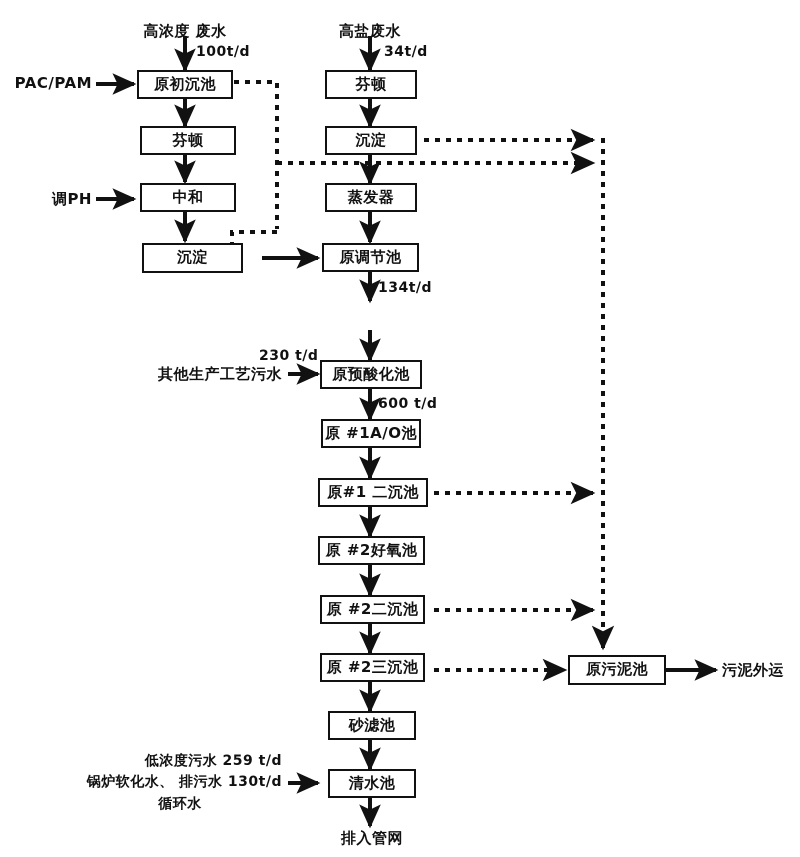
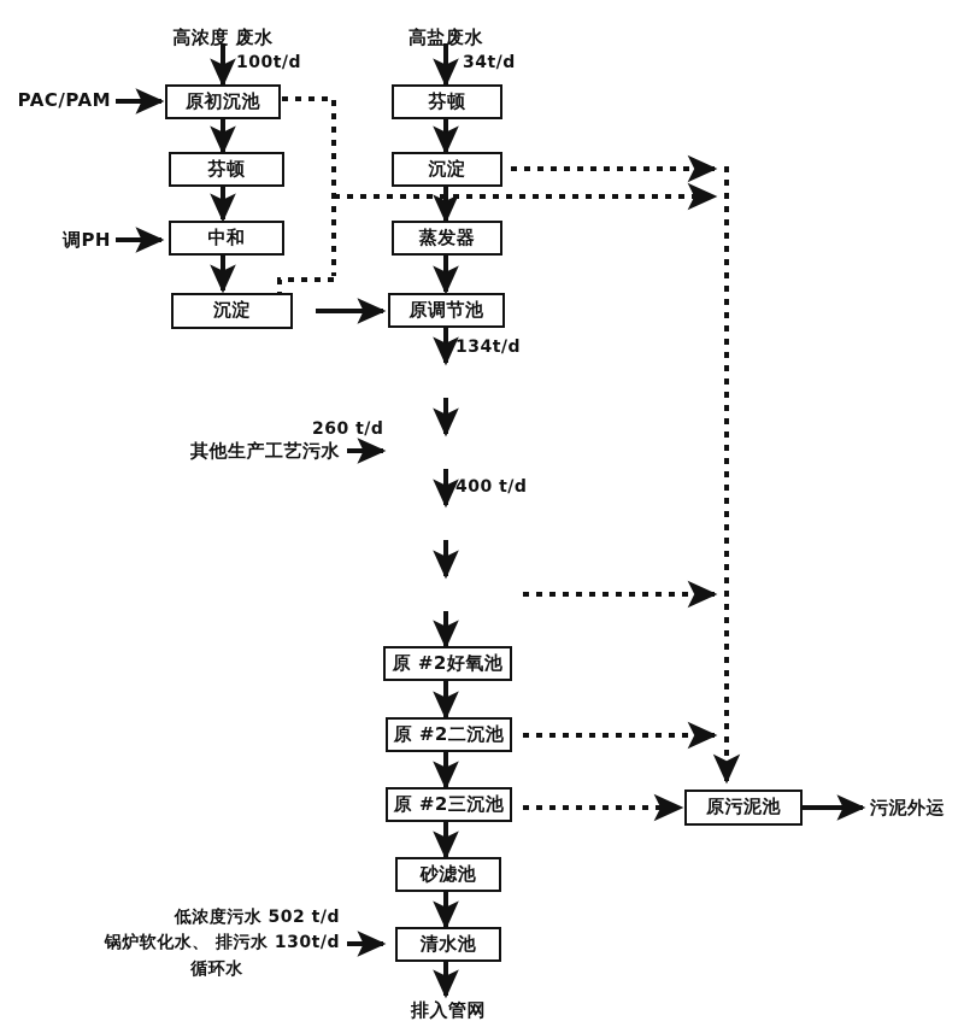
  原初沉池
  芬顿
  中和
  沉淀
  芬顿
  沉淀
  蒸发器
  原调节池
- 原预酸化池
- 原 #1A/O池
- 原#1 二沉池
  原 #2好氧池
  原 #2二沉池
  原 #2三沉池
  砂滤池
  清水池
  原污泥池
  高浓度 废水
  100t/d
  高盐废水
  34t/d
  PAC/PAM
  调PH
  134t/d
  其他生产工艺污水
- 230 t/d
+ 260 t/d
- 600 t/d
+ 400 t/d
- 低浓度污水 259 t/d
+ 低浓度污水 502 t/d
  锅炉软化水、 排污水 130t/d
  循环水
  排入管网
  污泥外运
